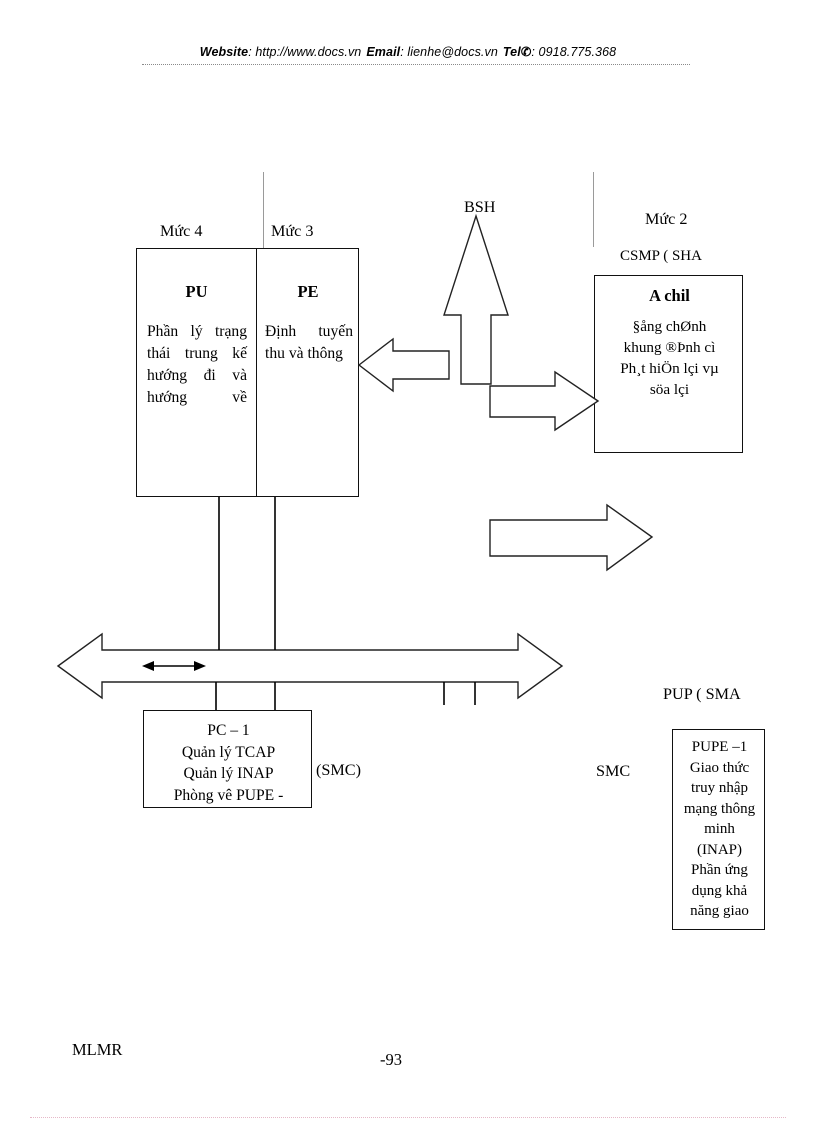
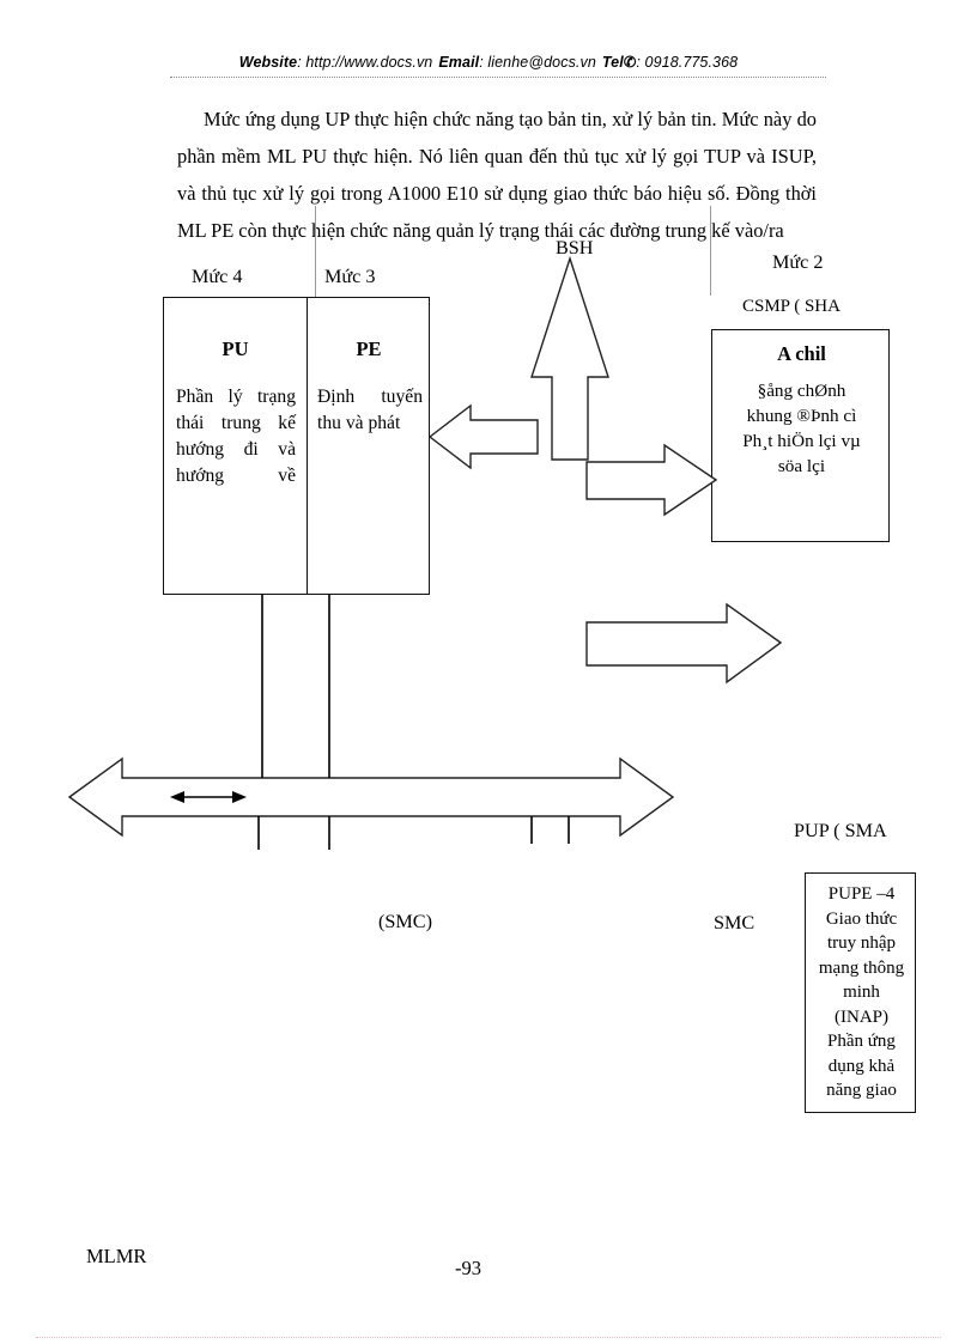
  Website: http://www.docs.vn Email: lienhe@docs.vn Tel✆: 0918.775.368
+ Mức ứng dụng UP thực hiện chức năng tạo bản tin, xử lý bản tin. Mức này do phần mềm ML PU thực hiện. Nó liên quan đến thủ tục xử lý gọi TUP và ISUP, và thủ tục xử lý gọi trong A1000 E10 sử dụng giao thức báo hiệu số. Đồng thời ML PE còn thực hiện chức năng quản lý trạng thái các đường trung kế vào/ra
  PU
  PE
  Phần lý trạng thái trung kế hướng đi và hướng về
- Định tuyến thu và thông
+ Định tuyến thu và phát
  Mức 4
  Mức 3
  Mức 2
  CSMP ( SHA
  BSH
  A chil
  §ång chØnh
  khung ®Þnh cì
  Ph¸t hiÖn lçi vµ
  söa lçi
- PC – 1
- Quản lý TCAP
- Quản lý INAP
- Phòng vê PUPE -
- PUPE –1
+ PUPE –4
  Giao thức
  truy nhập
  mạng thông
  minh
  (INAP)
  Phần ứng
  dụng khả
  năng giao
  (SMC)
  SMC
  PUP ( SMA
  MLMR
  -93
